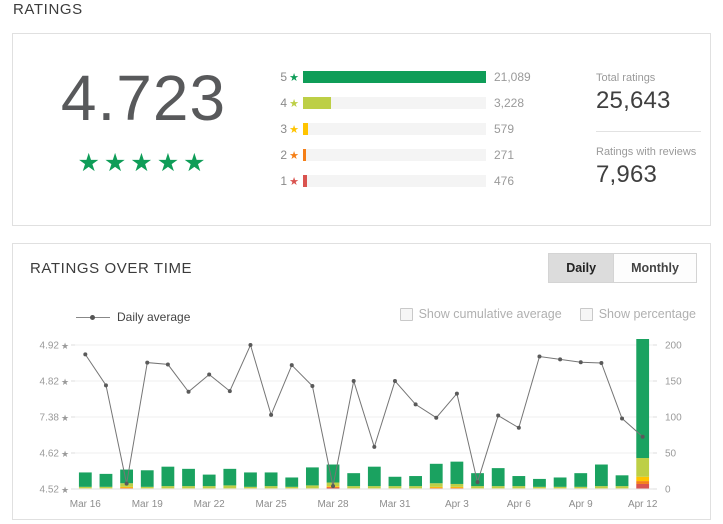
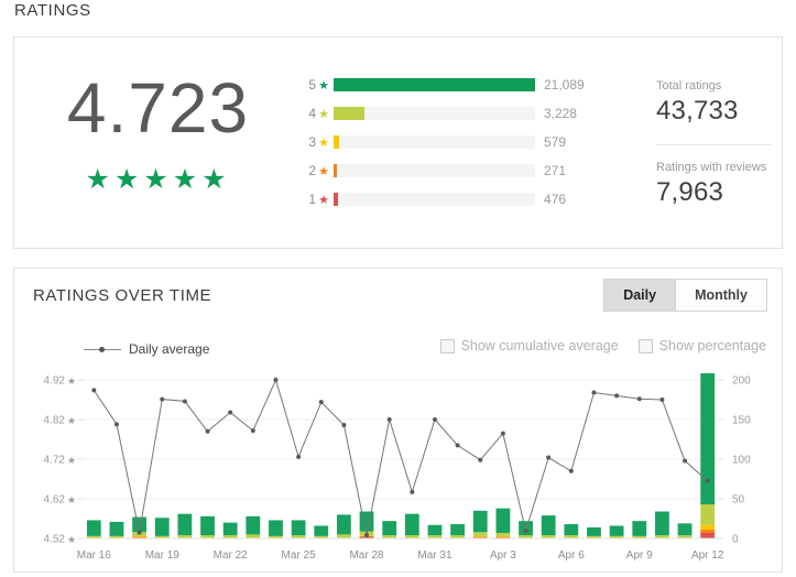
  RATINGS
  4.723
  ★★★★★
  5
  ★
  21,089
  4
  ★
  3,228
  3
  ★
  579
  2
  ★
  271
  1
  ★
  476
  Total ratings
- 25,643
+ 43,733
  Ratings with reviews
  7,963
  RATINGS OVER TIME
  Daily
  Monthly
  Daily average
  Show cumulative average
  Show percentage
  4.52
  ★
  0
  4.62
  ★
  50
- 7.38
+ 4.72
  ★
  100
  4.82
  ★
  150
  4.92
  ★
  200
  Mar 16
  Mar 19
  Mar 22
  Mar 25
  Mar 28
  Mar 31
  Apr 3
  Apr 6
  Apr 9
  Apr 12
